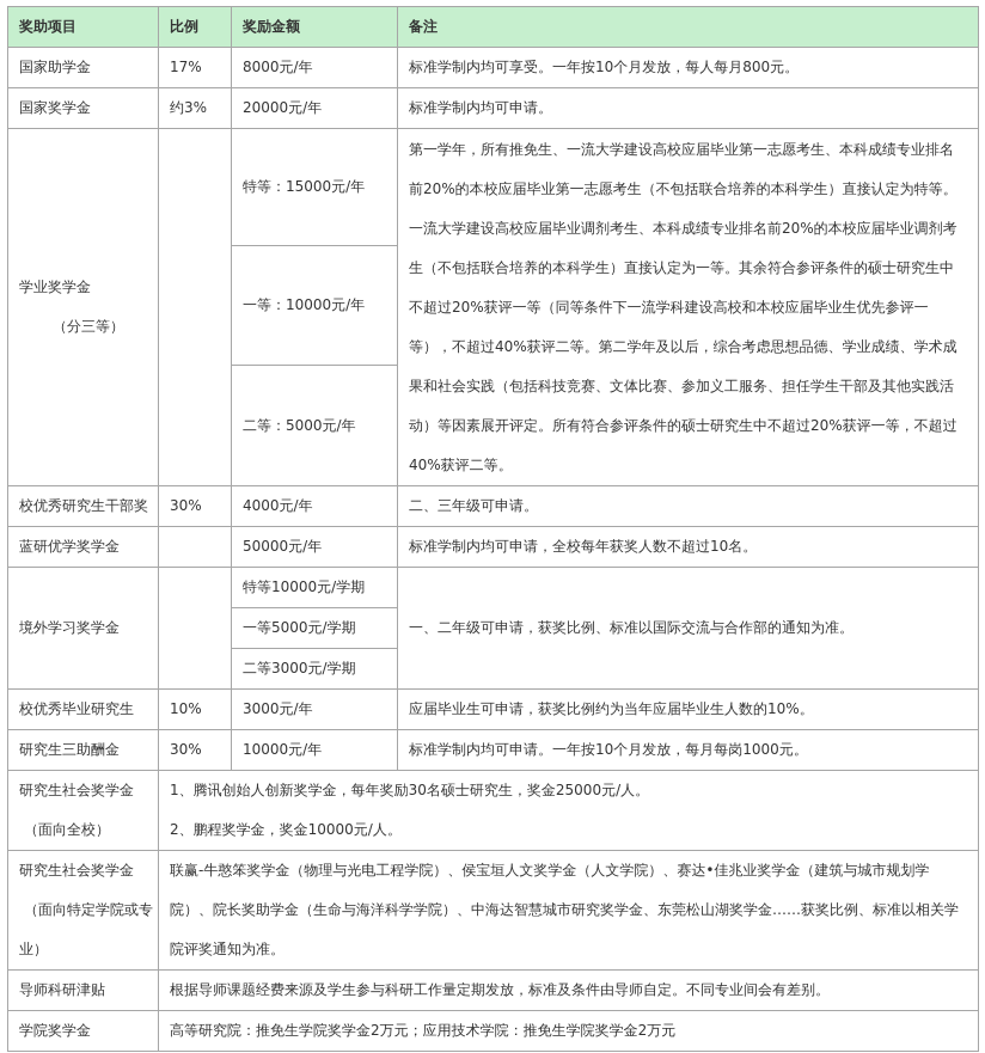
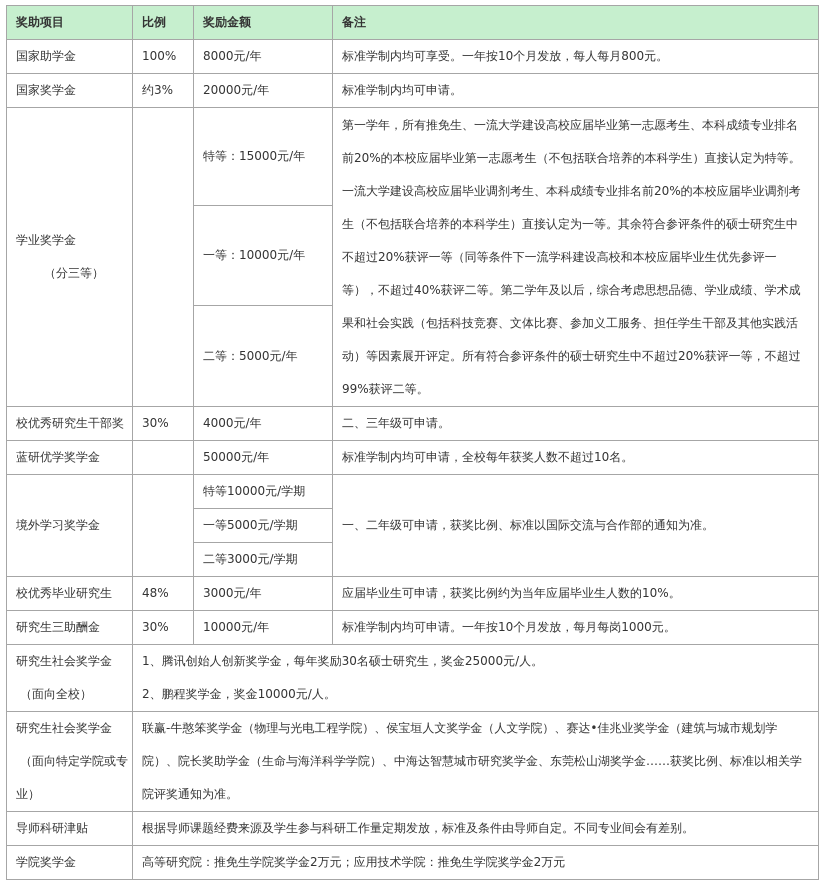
  奖助项目	比例	奖励金额	备注
- 国家助学金	17%	8000元/年	标准学制内均可享受。一年按10个月发放，每人每月800元。
+ 国家助学金	100%	8000元/年	标准学制内均可享受。一年按10个月发放，每人每月800元。
  国家奖学金	约3%	20000元/年	标准学制内均可申请。
- 学业奖学金 （分三等）		特等：15000元/年	第一学年，所有推免生、一流大学建设高校应届毕业第一志愿考生、本科成绩专业排名 前20%的本校应届毕业第一志愿考生（不包括联合培养的本科学生）直接认定为特等。 一流大学建设高校应届毕业调剂考生、本科成绩专业排名前20%的本校应届毕业调剂考 生（不包括联合培养的本科学生）直接认定为一等。其余符合参评条件的硕士研究生中 不超过20%获评一等（同等条件下一流学科建设高校和本校应届毕业生优先参评一 等），不超过40%获评二等。第二学年及以后，综合考虑思想品德、学业成绩、学术成 果和社会实践（包括科技竞赛、文体比赛、参加义工服务、担任学生干部及其他实践活 动）等因素展开评定。所有符合参评条件的硕士研究生中不超过20%获评一等，不超过 40%获评二等。
+ 学业奖学金 （分三等）		特等：15000元/年	第一学年，所有推免生、一流大学建设高校应届毕业第一志愿考生、本科成绩专业排名 前20%的本校应届毕业第一志愿考生（不包括联合培养的本科学生）直接认定为特等。 一流大学建设高校应届毕业调剂考生、本科成绩专业排名前20%的本校应届毕业调剂考 生（不包括联合培养的本科学生）直接认定为一等。其余符合参评条件的硕士研究生中 不超过20%获评一等（同等条件下一流学科建设高校和本校应届毕业生优先参评一 等），不超过40%获评二等。第二学年及以后，综合考虑思想品德、学业成绩、学术成 果和社会实践（包括科技竞赛、文体比赛、参加义工服务、担任学生干部及其他实践活 动）等因素展开评定。所有符合参评条件的硕士研究生中不超过20%获评一等，不超过 99%获评二等。
  一等：10000元/年
  二等：5000元/年
  校优秀研究生干部奖	30%	4000元/年	二、三年级可申请。
  蓝研优学奖学金		50000元/年	标准学制内均可申请，全校每年获奖人数不超过10名。
  境外学习奖学金		特等10000元/学期	一、二年级可申请，获奖比例、标准以国际交流与合作部的通知为准。
  一等5000元/学期
  二等3000元/学期
- 校优秀毕业研究生	10%	3000元/年	应届毕业生可申请，获奖比例约为当年应届毕业生人数的10%。
+ 校优秀毕业研究生	48%	3000元/年	应届毕业生可申请，获奖比例约为当年应届毕业生人数的10%。
  研究生三助酬金	30%	10000元/年	标准学制内均可申请。一年按10个月发放，每月每岗1000元。
  研究生社会奖学金 （面向全校）	1、腾讯创始人创新奖学金，每年奖励30名硕士研究生，奖金25000元/人。 2、鹏程奖学金，奖金10000元/人。
  研究生社会奖学金 （面向特定学院或专 业）	联赢-牛憨笨奖学金（物理与光电工程学院）、侯宝垣人文奖学金（人文学院）、赛达•佳兆业奖学金（建筑与城市规划学 院）、院长奖助学金（生命与海洋科学学院）、中海达智慧城市研究奖学金、东莞松山湖奖学金……获奖比例、标准以相关学 院评奖通知为准。
  导师科研津贴	根据导师课题经费来源及学生参与科研工作量定期发放，标准及条件由导师自定。不同专业间会有差别。
  学院奖学金	高等研究院：推免生学院奖学金2万元；应用技术学院：推免生学院奖学金2万元
